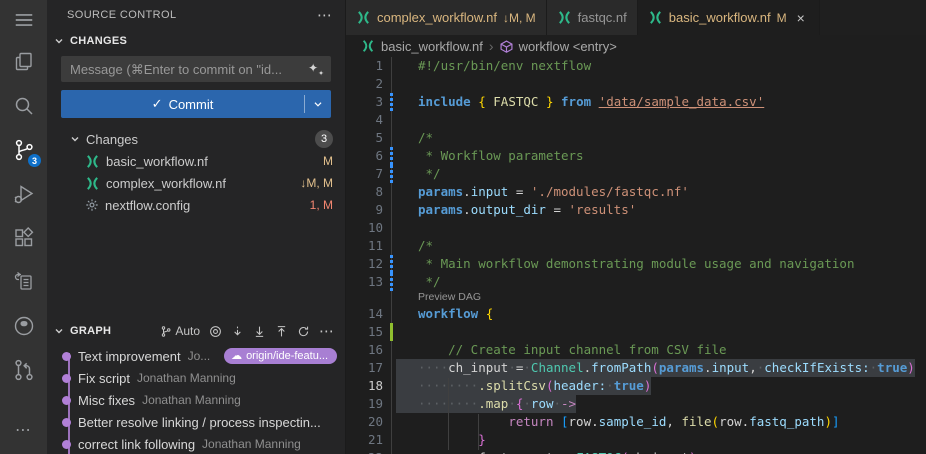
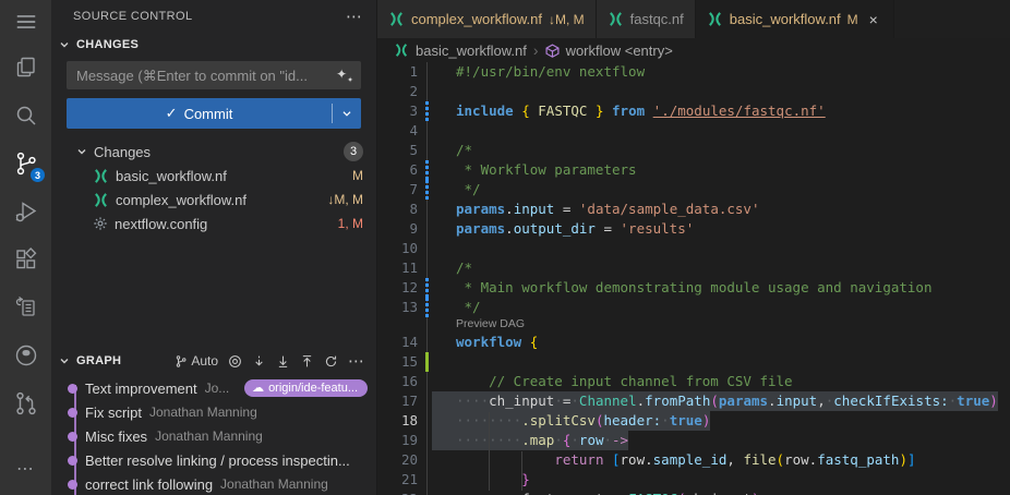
  3
  ⋯
  SOURCE CONTROL
  ⋯
  CHANGES
  Message (⌘Enter to commit on "id...
  ✓
  Commit
  Changes
  3
  basic_workflow.nf
  M
  complex_workflow.nf
  ↓M, M
  nextflow.config
  1, M
  GRAPH
  Auto
  ⋯
  Text improvement
  Jo...
  ☁
  origin/ide-featu...
  Fix script
  Jonathan Manning
  Misc fixes
  Jonathan Manning
  Better resolve linking / process inspectin...
  correct link following
  Jonathan Manning
  complex_workflow.nf
  ↓M, M
  fastqc.nf
  basic_workflow.nf
  M
  ×
  basic_workflow.nf
  ›
  workflow <entry>
  1
  #!/usr/bin/env nextflow
  2
  3
- include { FASTQC } from 'data/sample_data.csv'
+ include { FASTQC } from './modules/fastqc.nf'
  4
  5
  /*
  6
  * Workflow parameters
  7
  */
  8
- params.input = './modules/fastqc.nf'
+ params.input = 'data/sample_data.csv'
  9
  params.output_dir = 'results'
  10
  11
  /*
  12
  * Main workflow demonstrating module usage and navigation
  13
  */
  Preview DAG
  14
  workflow {
  15
  16
  // Create input channel from CSV file
  17
  ····ch_input·=·Channel.fromPath(params.input,·checkIfExists:·true)
  18
  ········.splitCsv(header:·true)
  19
  ········.map·{·row·->
  20
  return [row.sample_id, file(row.fastq_path)]
  21
  }
